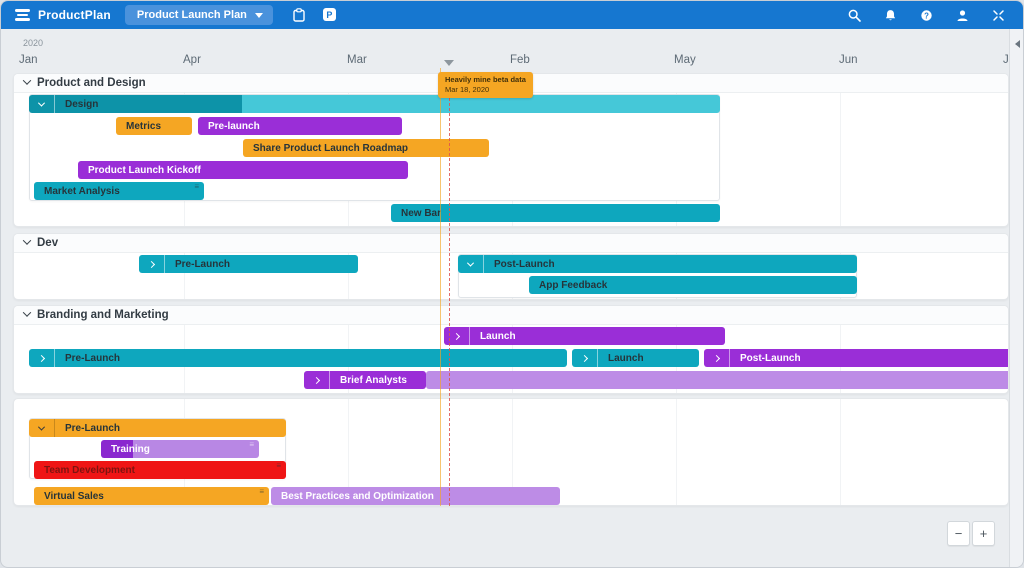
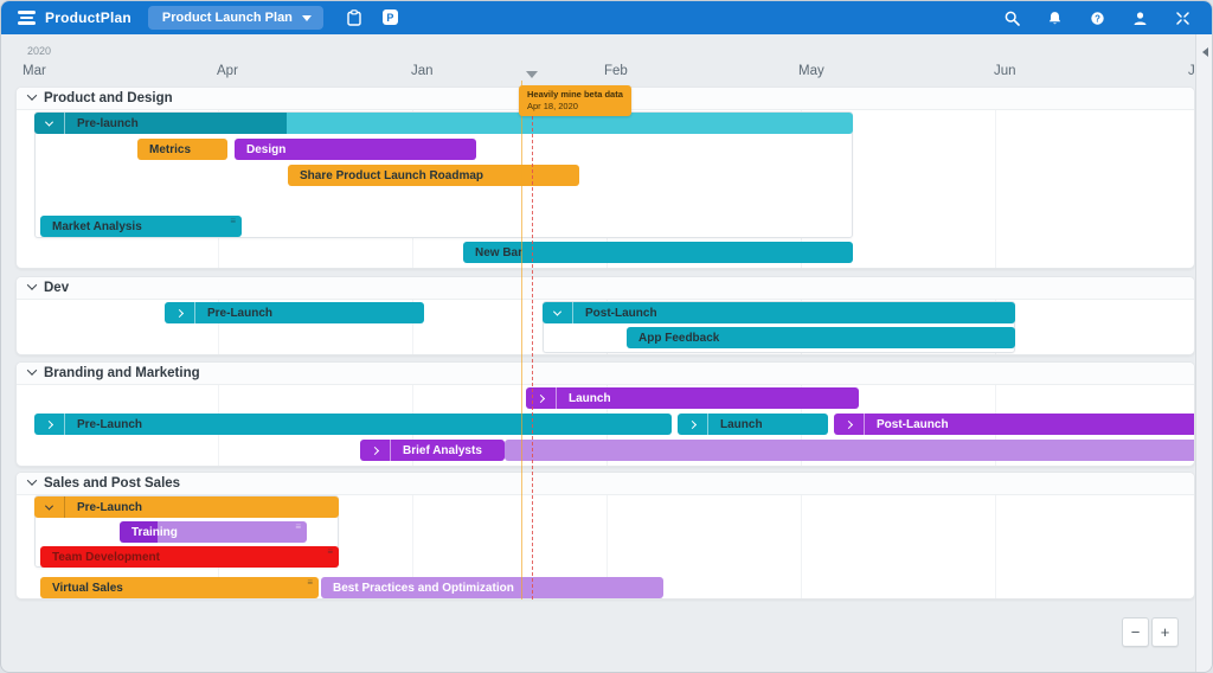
  ProductPlan
  Product Launch Plan
  P
  ?
  2020
- Jan
+ Mar
  Apr
- Mar
+ Jan
  Feb
  May
  Jun
  J
  Product and Design
- Design
+ Pre-launch
  Metrics
- Pre-launch
+ Design
  Share Product Launch Roadmap
- Product Launch Kickoff
  Market Analysis
  ≡
  New Bar
  Dev
  Pre-Launch
  Post-Launch
  App Feedback
  Branding and Marketing
  Launch
  Pre-Launch
  Launch
  Post-Launch
  Brief Analysts
+ Sales and Post Sales
  Pre-Launch
  Training
  ≡
  Team Development
  ≡
  Virtual Sales
  ≡
  Best Practices and Optimization
  Heavily mine beta data
- Mar 18, 2020
+ Apr 18, 2020
  −
  +
